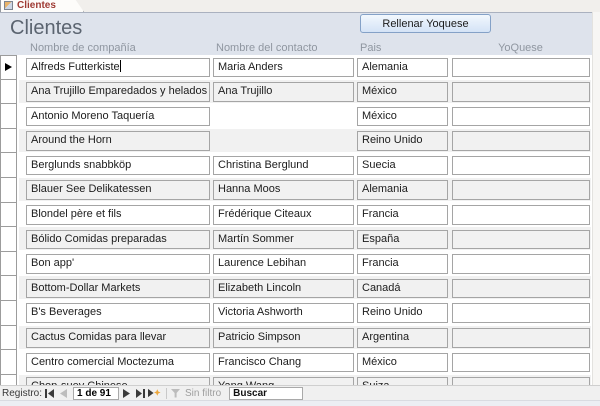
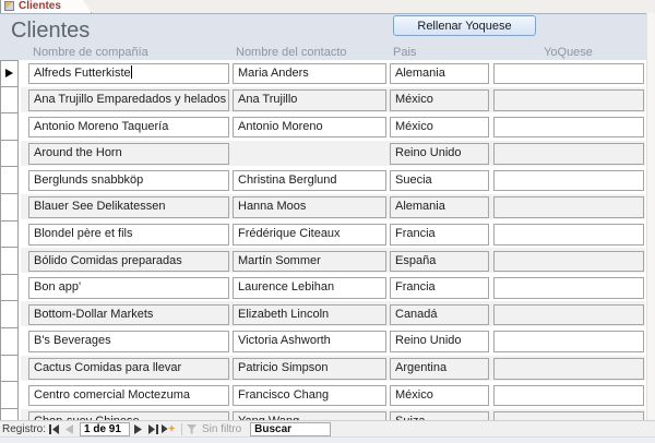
  Clientes
  Clientes
  Rellenar Yoquese
  Nombre de compañía
  Nombre del contacto
  Pais
  YoQuese
  Alfreds Futterkiste
  Maria Anders
  Alemania
  Ana Trujillo Emparedados y helados
  Ana Trujillo
  México
  Antonio Moreno Taquería
+ Antonio Moreno
  México
  Around the Horn
  Reino Unido
  Berglunds snabbköp
  Christina Berglund
  Suecia
  Blauer See Delikatessen
  Hanna Moos
  Alemania
  Blondel père et fils
  Frédérique Citeaux
  Francia
  Bólido Comidas preparadas
  Martín Sommer
  España
  Bon app'
  Laurence Lebihan
  Francia
  Bottom-Dollar Markets
  Elizabeth Lincoln
  Canadá
  B's Beverages
  Victoria Ashworth
  Reino Unido
  Cactus Comidas para llevar
  Patricio Simpson
  Argentina
  Centro comercial Moctezuma
  Francisco Chang
  México
  Registro:
  1 de 91
  Sin filtro
  Buscar
